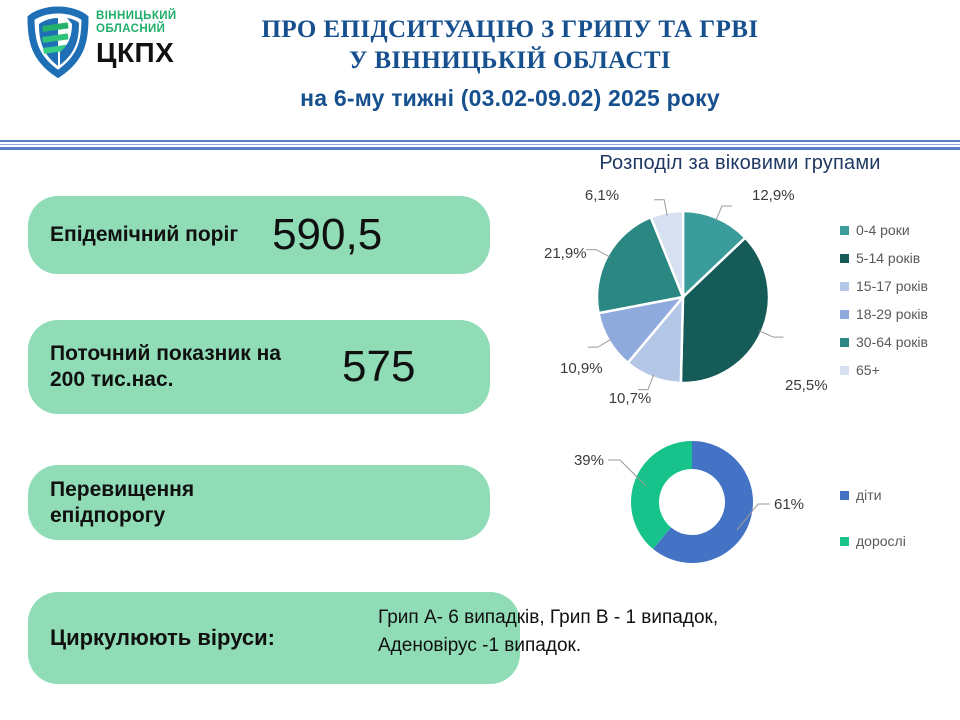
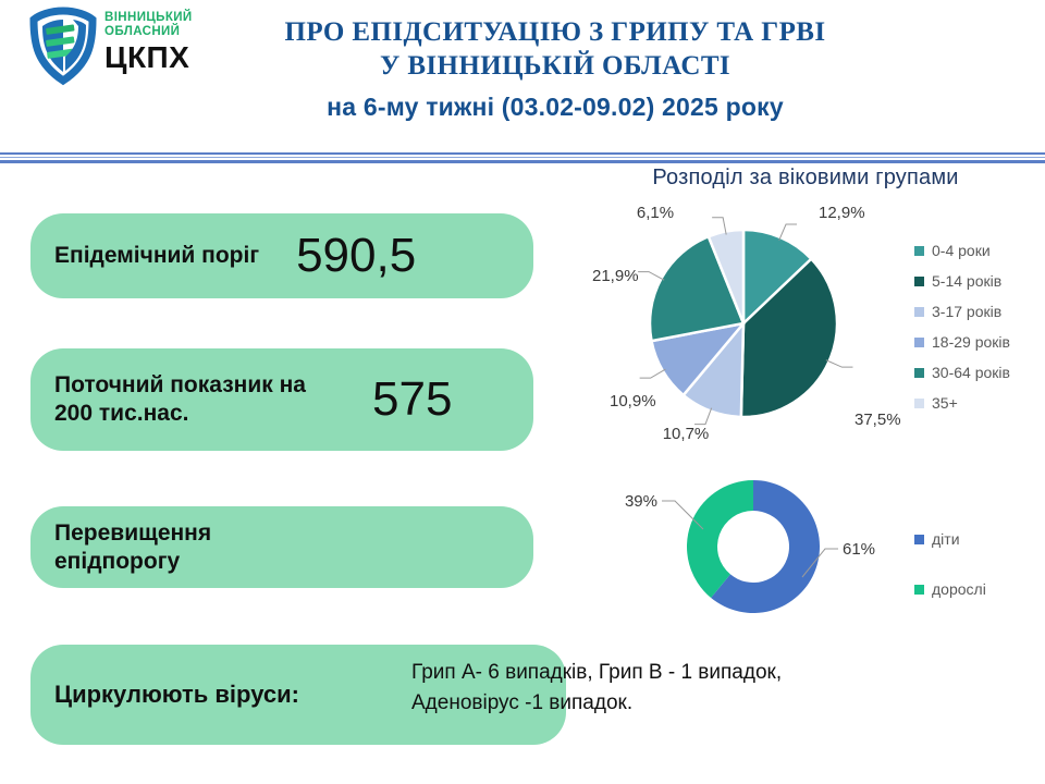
  ВІННИЦЬКИЙ
  ОБЛАСНИЙ
  ЦКПХ
  ПРО ЕПІДСИТУАЦІЮ З ГРИПУ ТА ГРВІ
  У ВІННИЦЬКІЙ ОБЛАСТІ
  на 6-му тижні (03.02-09.02) 2025 року
  Епідемічний поріг
  590,5
  Поточний показник на 200 тис.нас.
  575
  Перевищення епідпорогу
  Циркулюють віруси:
  Грип А- 6 випадків, Грип В - 1 випадок, Аденовірус -1 випадок.
  Розподіл за віковими групами
  12,9%
- 25,5%
+ 37,5%
  10,7%
  10,9%
  21,9%
  6,1%
  0-4 роки
  5-14 років
- 15-17 років
+ 3-17 років
  18-29 років
  30-64 років
- 65+
+ 35+
  61%
  39%
  діти
  дорослі
